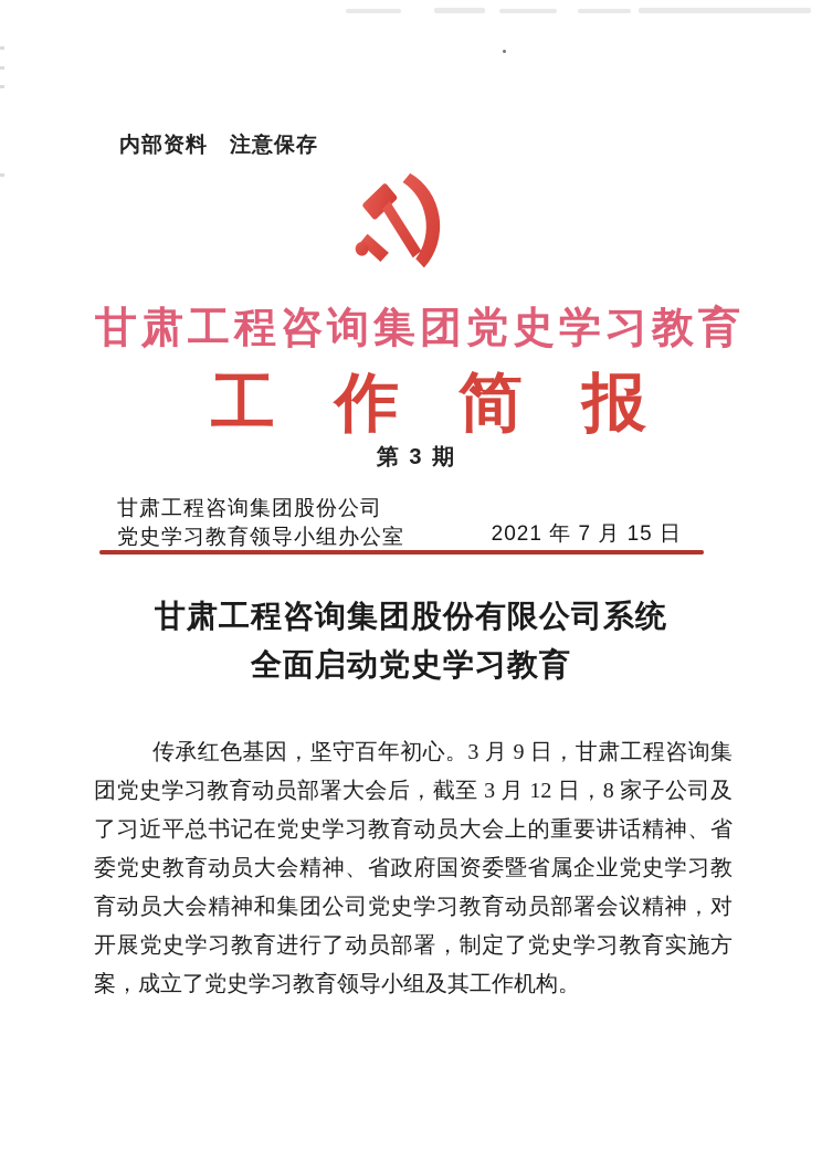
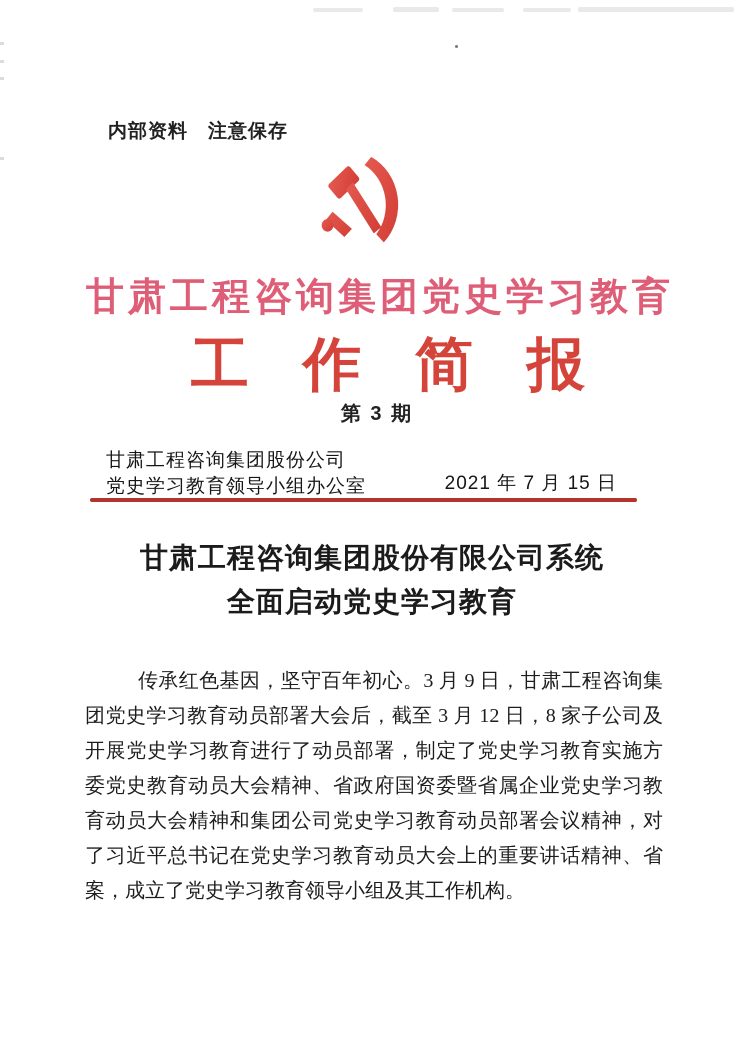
  内部资料 注意保存
  甘肃工程咨询集团党史学习教育
  工作简报
  第 3 期
  甘肃工程咨询集团股份公司
  党史学习教育领导小组办公室
  2021 年 7 月 15 日
  甘肃工程咨询集团股份有限公司系统
  全面启动党史学习教育
  传承红色基因，坚守百年初心。3 月 9 日，甘肃工程咨询集
  团党史学习教育动员部署大会后，截至 3 月 12 日，8 家子公司及
- 了习近平总书记在党史学习教育动员大会上的重要讲话精神、省
+ 开展党史学习教育进行了动员部署，制定了党史学习教育实施方
  委党史教育动员大会精神、省政府国资委暨省属企业党史学习教
  育动员大会精神和集团公司党史学习教育动员部署会议精神，对
- 开展党史学习教育进行了动员部署，制定了党史学习教育实施方
+ 了习近平总书记在党史学习教育动员大会上的重要讲话精神、省
  案，成立了党史学习教育领导小组及其工作机构。
